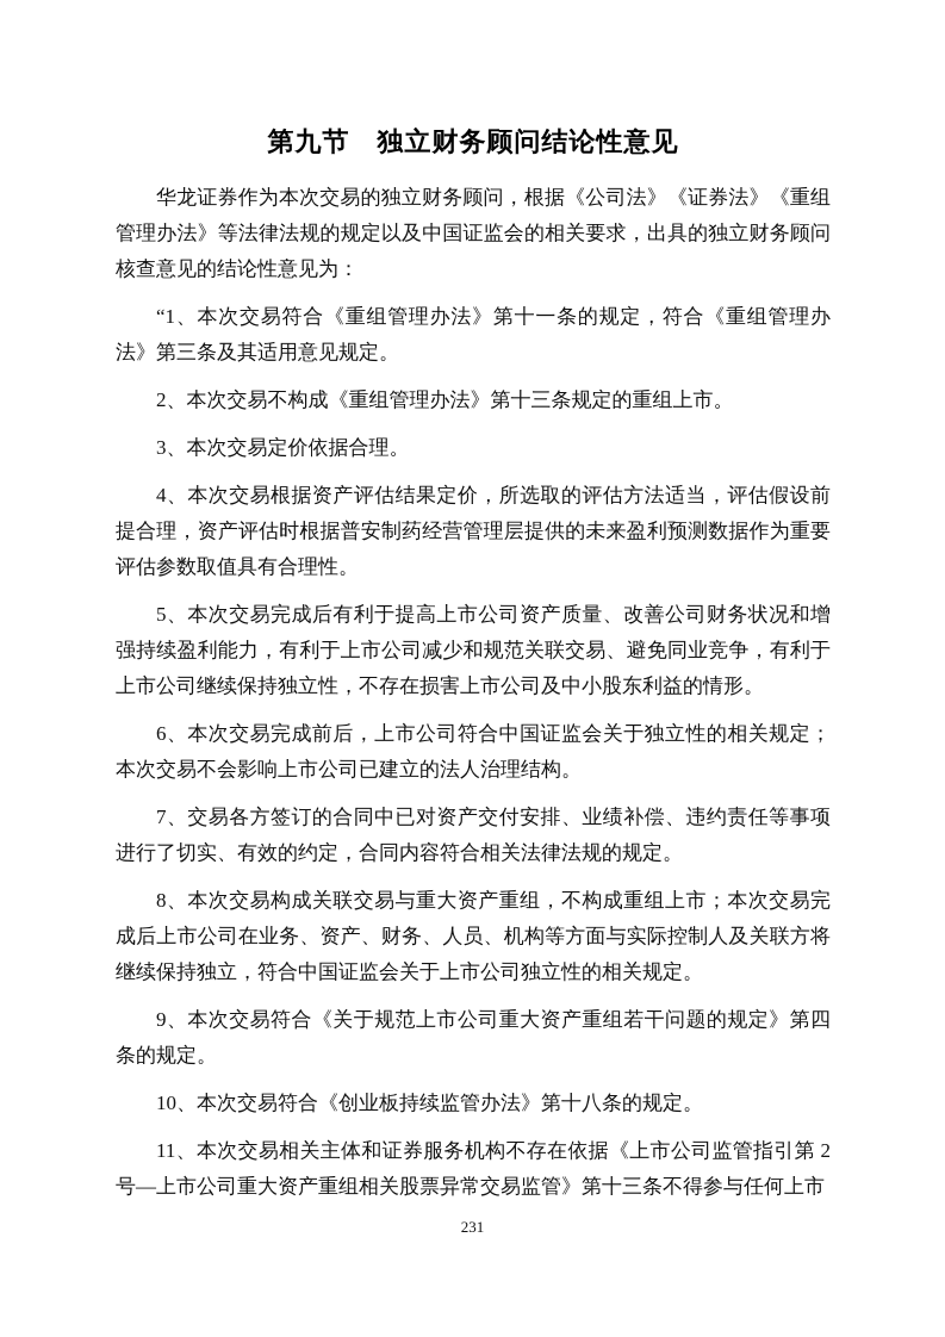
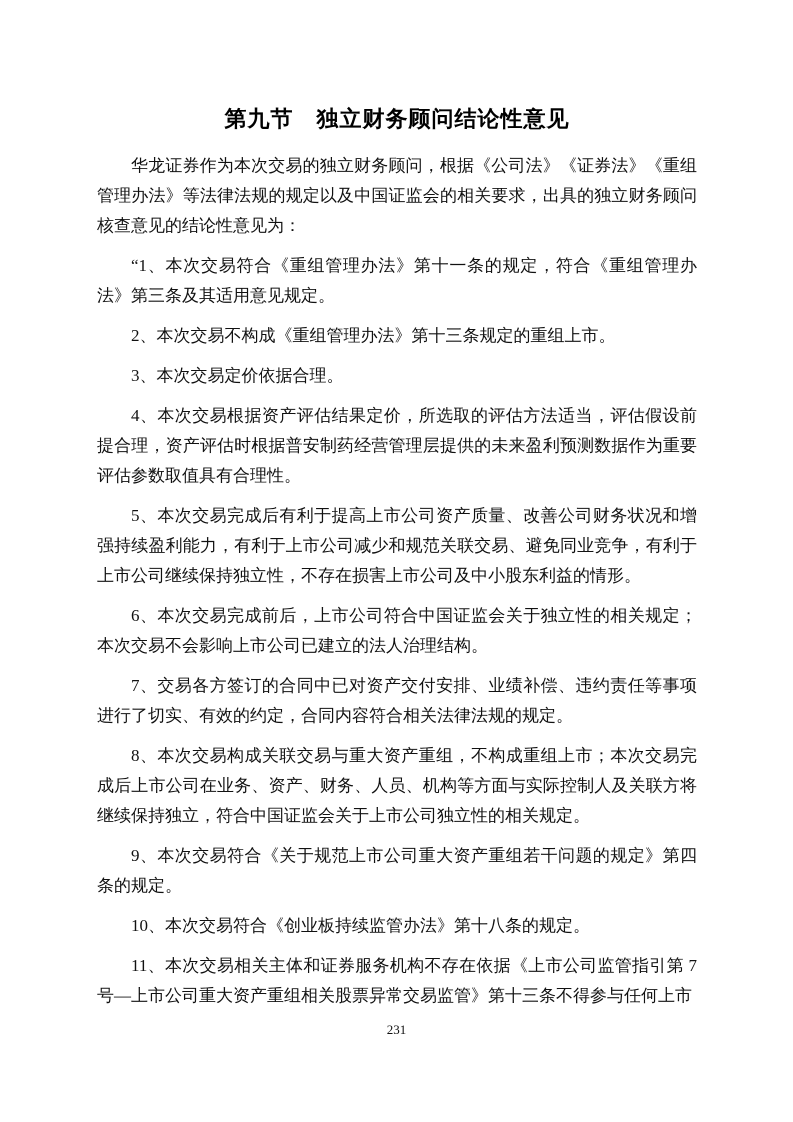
  第九节 独立财务顾问结论性意见
  华龙证券作为本次交易的独立财务顾问，根据《公司法》《证券法》《重组管理办法》等法律法规的规定以及中国证监会的相关要求，出具的独立财务顾问核查意见的结论性意见为：
  “1、本次交易符合《重组管理办法》第十一条的规定，符合《重组管理办法》第三条及其适用意见规定。
  2、本次交易不构成《重组管理办法》第十三条规定的重组上市。
  3、本次交易定价依据合理。
  4、本次交易根据资产评估结果定价，所选取的评估方法适当，评估假设前提合理，资产评估时根据普安制药经营管理层提供的未来盈利预测数据作为重要评估参数取值具有合理性。
  5、本次交易完成后有利于提高上市公司资产质量、改善公司财务状况和增强持续盈利能力，有利于上市公司减少和规范关联交易、避免同业竞争，有利于上市公司继续保持独立性，不存在损害上市公司及中小股东利益的情形。
  6、本次交易完成前后，上市公司符合中国证监会关于独立性的相关规定；本次交易不会影响上市公司已建立的法人治理结构。
  7、交易各方签订的合同中已对资产交付安排、业绩补偿、违约责任等事项进行了切实、有效的约定，合同内容符合相关法律法规的规定。
  8、本次交易构成关联交易与重大资产重组，不构成重组上市；本次交易完成后上市公司在业务、资产、财务、人员、机构等方面与实际控制人及关联方将继续保持独立，符合中国证监会关于上市公司独立性的相关规定。
  9、本次交易符合《关于规范上市公司重大资产重组若干问题的规定》第四条的规定。
  10、本次交易符合《创业板持续监管办法》第十八条的规定。
- 11、本次交易相关主体和证券服务机构不存在依据《上市公司监管指引第 2 号—上市公司重大资产重组相关股票异常交易监管》第十三条不得参与任何上市
+ 11、本次交易相关主体和证券服务机构不存在依据《上市公司监管指引第 7 号—上市公司重大资产重组相关股票异常交易监管》第十三条不得参与任何上市
  231
